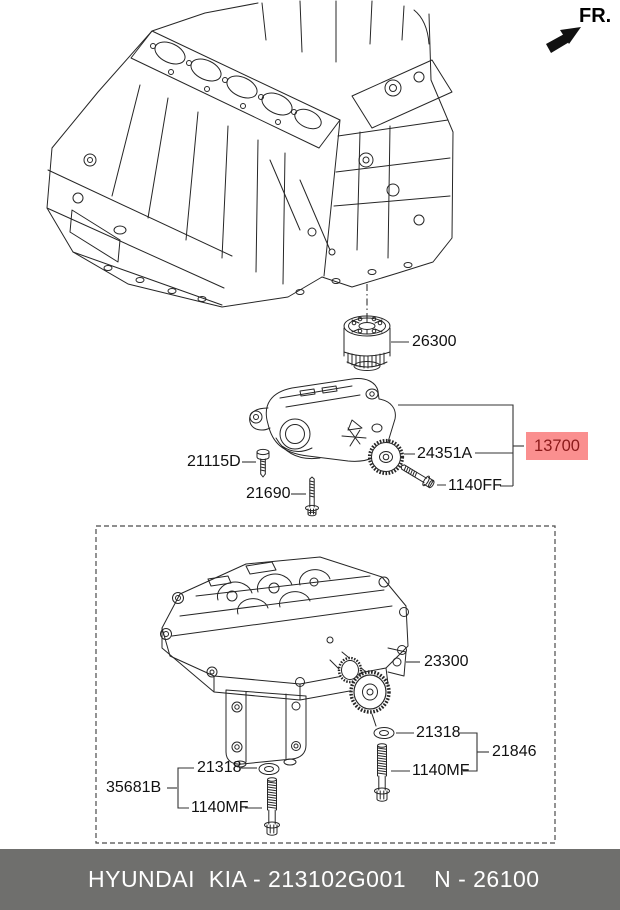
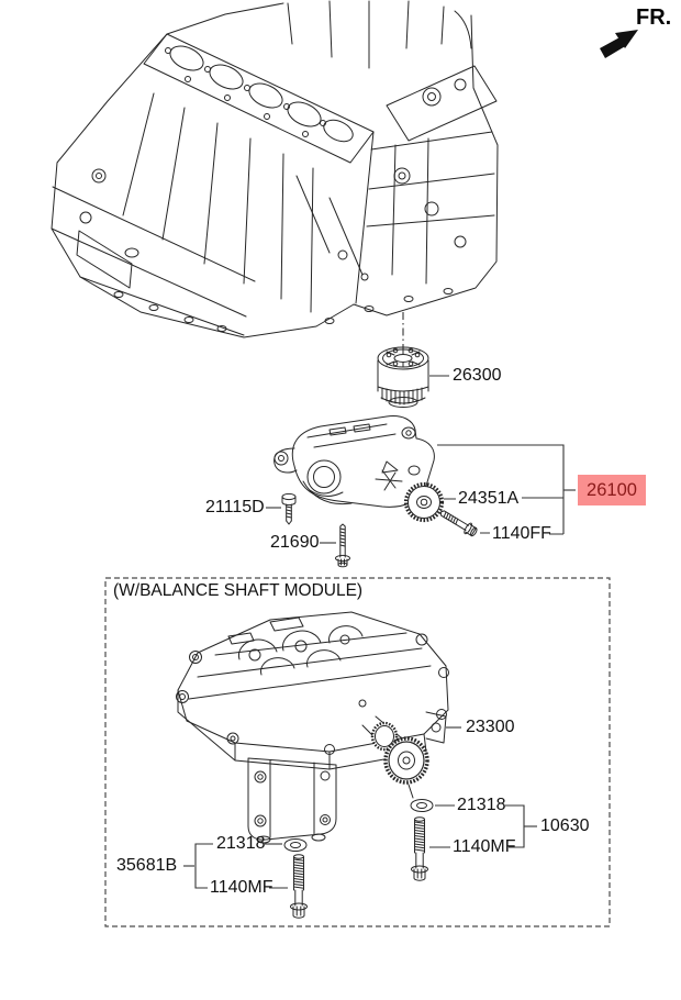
  FR.
  26300
  21115D
  21690
  24351A
  1140FF
- 13700
+ 26100
+ (W/BALANCE SHAFT MODULE)
  23300
  21318
- 21846
+ 10630
  1140MF
  35681B
  21318
  1140MF
- HYUNDAI KIA - 213102G001
- N - 26100
